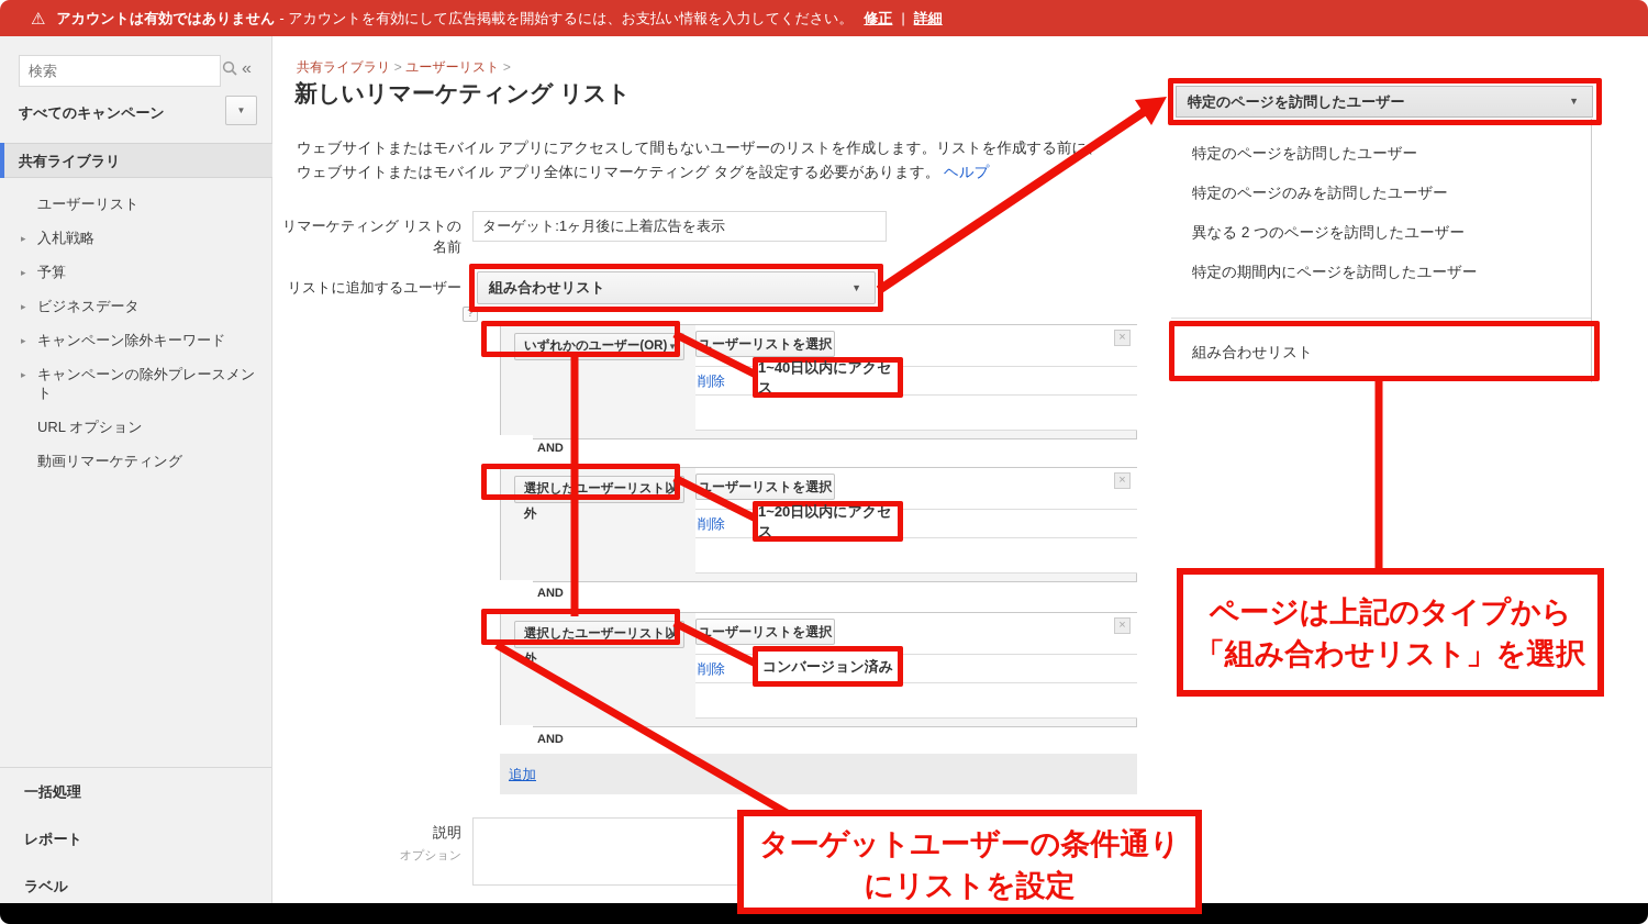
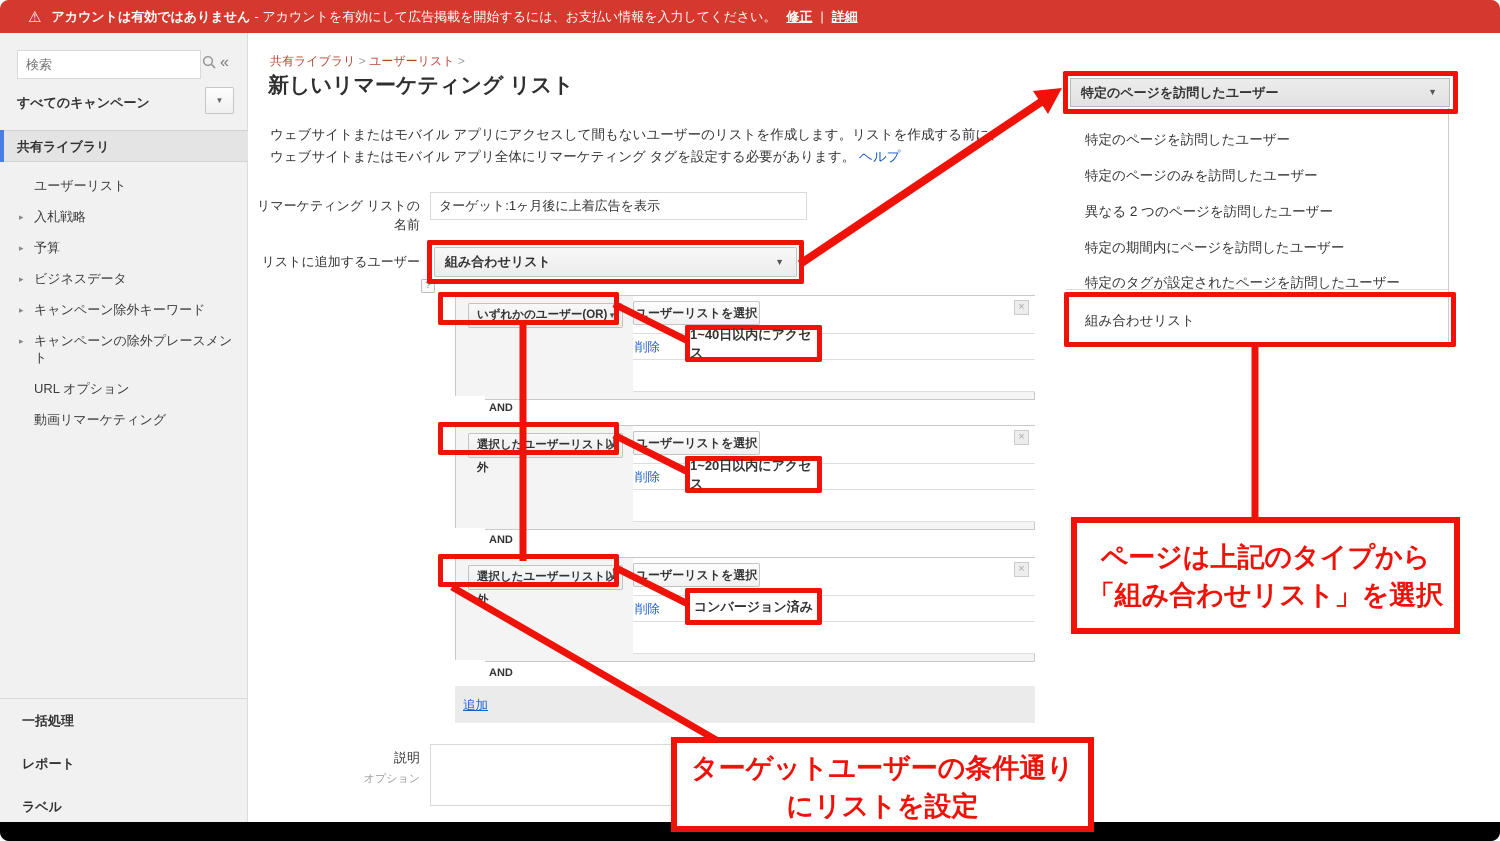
  ⚠
  アカウントは有効ではありません
  - アカウントを有効にして広告掲載を開始するには、お支払い情報を入力してください。
  修正
  |
  詳細
  検索
  «
  すべてのキャンペーン
  ▼
  共有ライブラリ
  ユーザーリスト
  ▸
  入札戦略
  ▸
  予算
  ▸
  ビジネスデータ
  ▸
  キャンペーン除外キーワード
  ▸
  キャンペーンの除外プレースメント
  URL オプション
  動画リマーケティング
  一括処理
  レポート
  ラベル
  共有ライブラリ > ユーザーリスト >
  新しいリマーケティング リスト
  ウェブサイトまたはモバイル アプリにアクセスして間もないユーザーのリストを作成します。リストを作成する前に
  ウェブサイトまたはモバイル アプリ全体にリマーケティング タグを設定する必要があります。 ヘルプ
  リマーケティング リストの
  名前
  ターゲット:1ヶ月後に上着広告を表示
  リストに追加するユーザー
  ?
  組み合わせリスト
  ▼
  いずれかのユーザー(OR)
  ▼
  ユーザーリストを選択
  削除
  ×
  AND
  選択したユーザーリスト以外
  ▼
  ユーザーリストを選択
  削除
  ×
  AND
  選択したユーザーリスト以外
  ▼
  ユーザーリストを選択
  削除
  ×
  AND
  追加
  説明
  オプション
  特定のページを訪問したユーザー
  ▼
  特定のページを訪問したユーザー
  特定のページのみを訪問したユーザー
  異なる 2 つのページを訪問したユーザー
  特定の期間内にページを訪問したユーザー
+ 特定のタグが設定されたページを訪問したユーザー
  組み合わせリスト
  1~40日以内にアクセス
  1~20日以内にアクセス
  コンバージョン済み
  ページは上記のタイプから
  「組み合わせリスト」を選択
  ターゲットユーザーの条件通り
  にリストを設定
